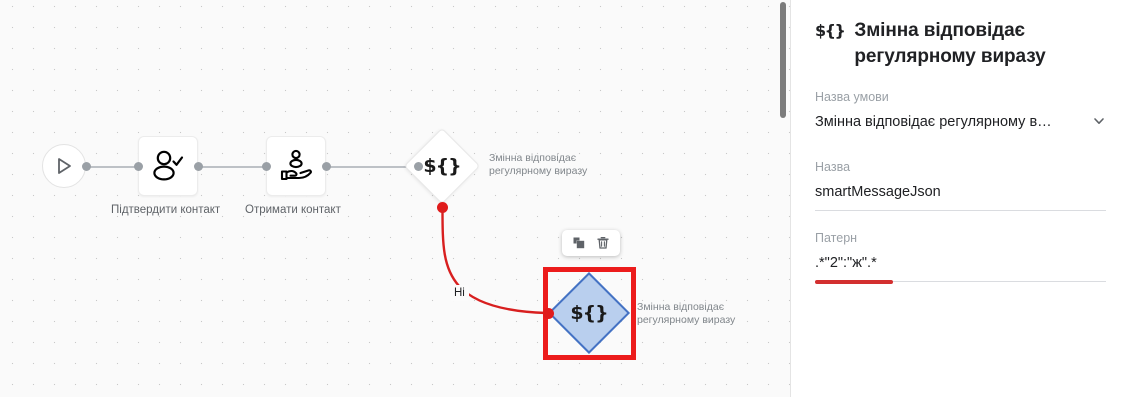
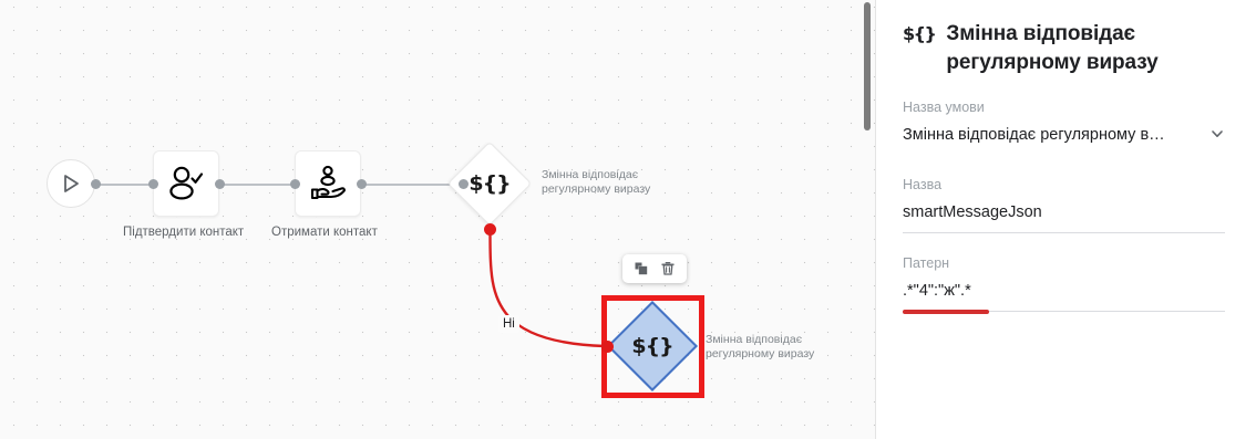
  Підтвердити контакт
  Отримати контакт
  ${}
  Змінна відповідає
  регулярному виразу
  Ні
  ${}
  Змінна відповідає
  регулярному виразу
  ${}
  Змінна відповідає регулярному виразу
  Назва умови
  Змінна відповідає регулярному в…
  Назва
  smartMessageJson
  Патерн
- .*"2":"ж".*
+ .*"4":"ж".*
